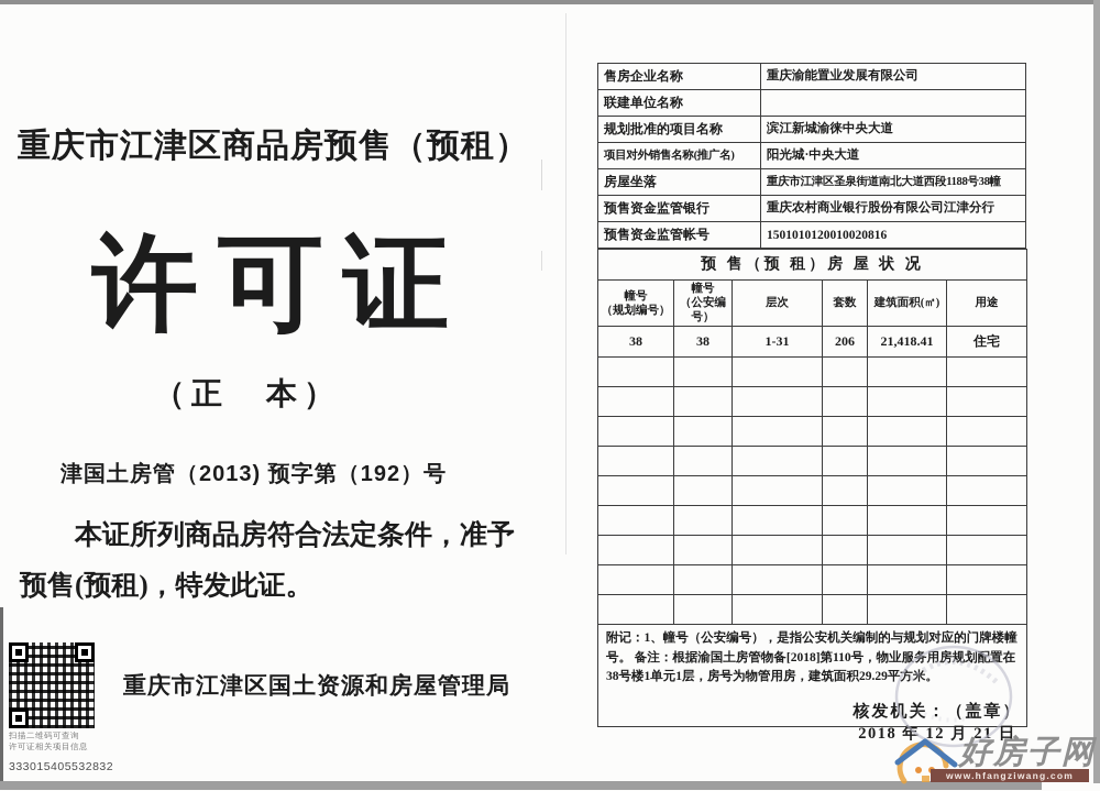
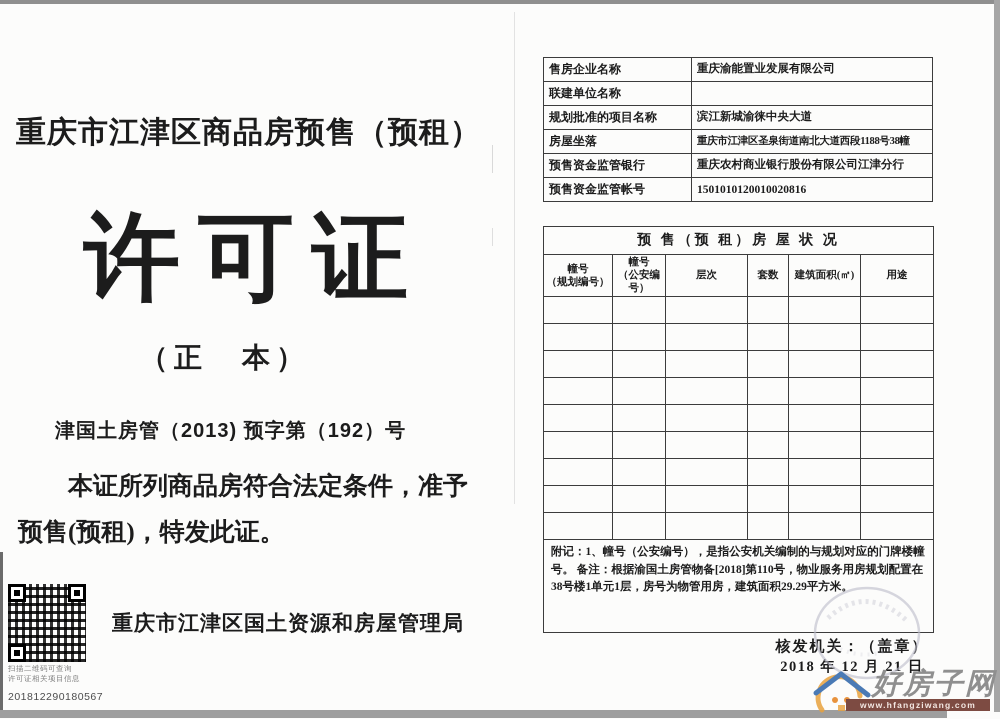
  重庆市江津区商品房预售（预租）
  许可证
  （正 本）
  津国土房管（2013) 预字第（192）号
  本证所列商品房符合法定条件，准予
  预售(预租)，特发此证。
  重庆市江津区国土资源和房屋管理局
  扫描二维码可查询
  许可证相关项目信息
- 333015405532832
+ 201812290180567
  售房企业名称	重庆渝能置业发展有限公司
  联建单位名称
  规划批准的项目名称	滨江新城渝徕中央大道
- 项目对外销售名称(推广名)	阳光城·中央大道
  房屋坐落	重庆市江津区圣泉街道南北大道西段1188号38幢
  预售资金监管银行	重庆农村商业银行股份有限公司江津分行
  预售资金监管帐号	1501010120010020816
  预 售（预 租）房 屋 状 况
  幢号 （规划编号）	幢号 （公安编号）	层次	套数	建筑面积(㎡)	用途
- 38	38	1-31	206	21,418.41	住宅
  附记：1、幢号（公安编号），是指公安机关编制的与规划对应的门牌楼幢号。 备注：根据渝国土房管物备[2018]第110号，物业服务用房规划配置在38号楼1单元1层，房号为物管用房，建筑面积29.29平方米。
  核发机关：（盖章）
  2018 年 12 月 21 日
  好房子网
  www.hfangziwang.com
